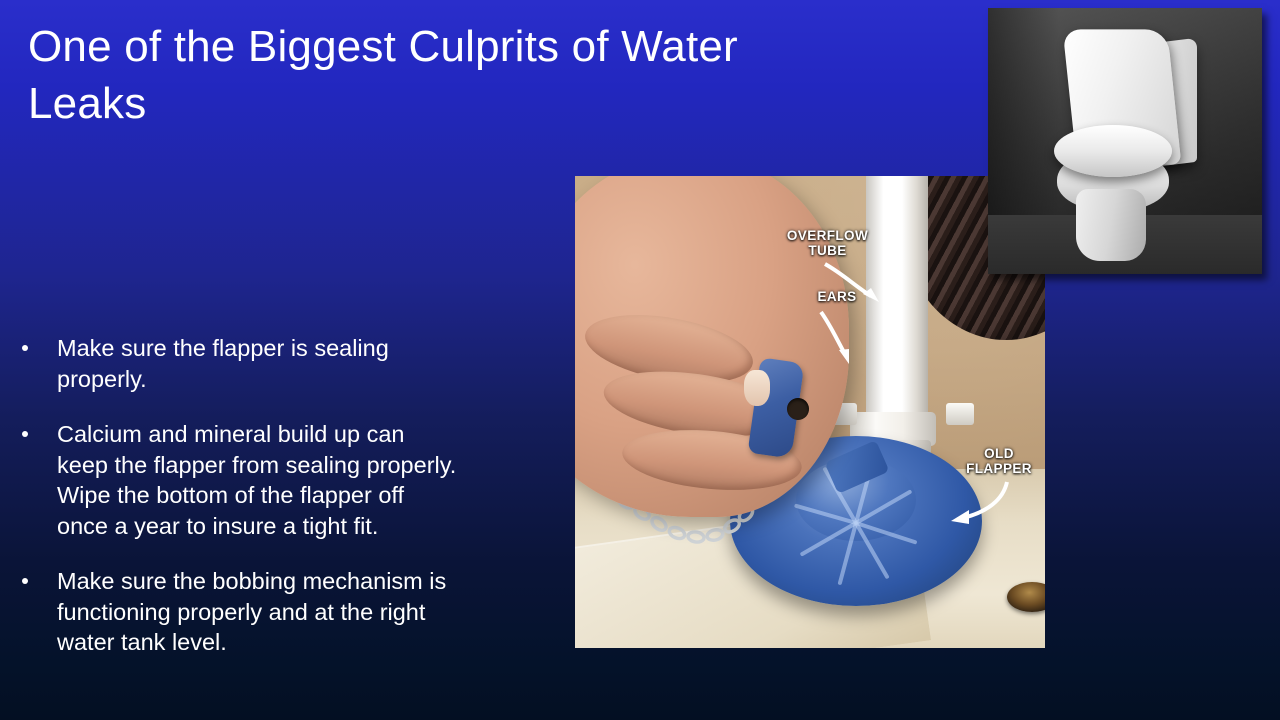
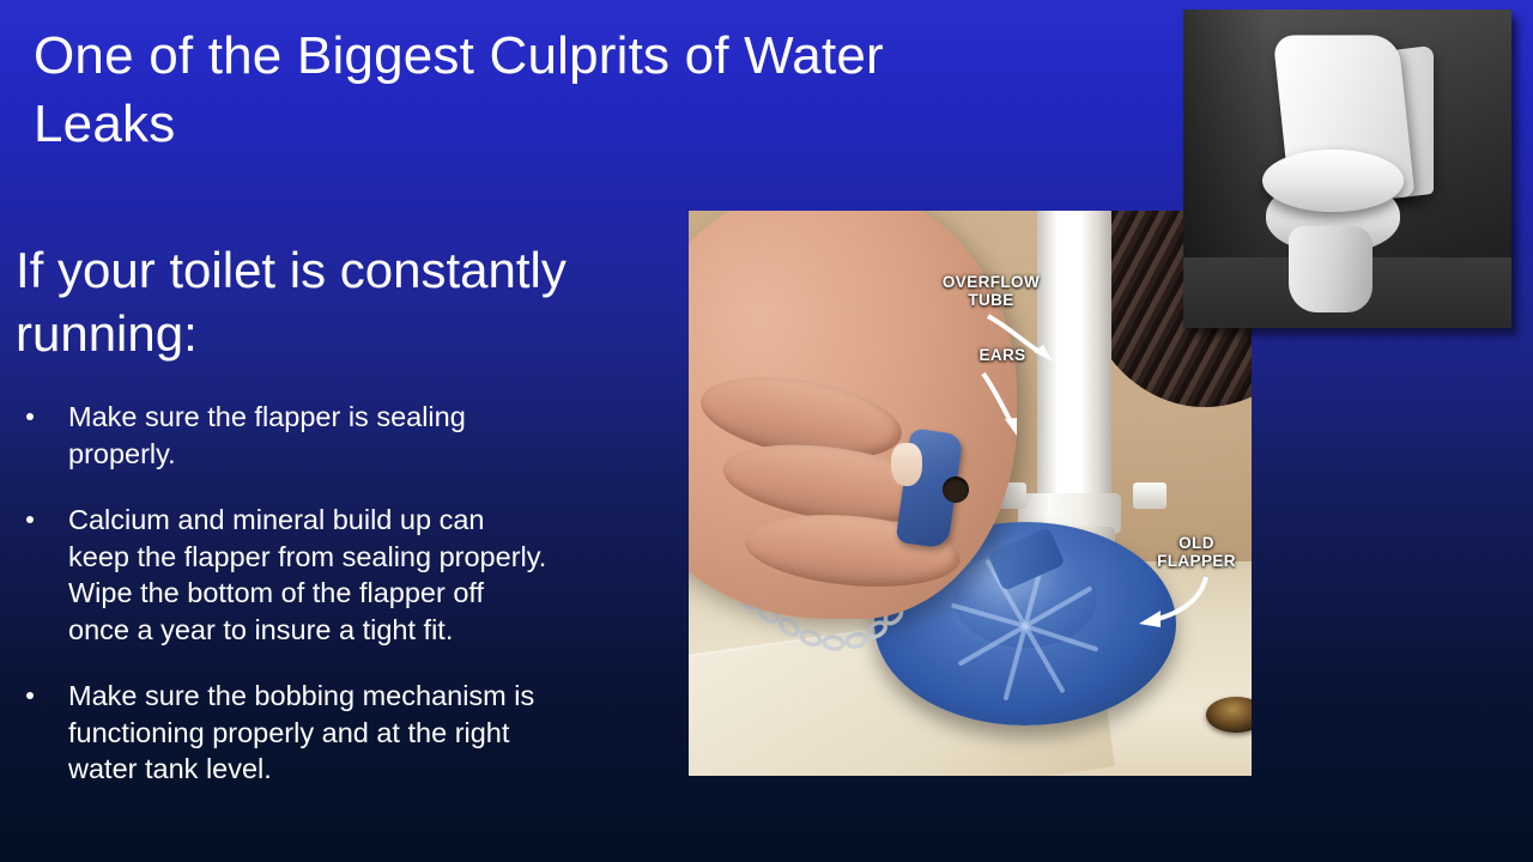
  One of the Biggest Culprits of Water
  Leaks
+ If your toilet is constantly
+ running:
  Make sure the flapper is sealing
  properly.
  Calcium and mineral build up can
  keep the flapper from sealing properly.
  Wipe the bottom of the flapper off
  once a year to insure a tight fit.
  Make sure the bobbing mechanism is
  functioning properly and at the right
  water tank level.
  OVERFLOW
  TUBE
  EARS
  OLD
  FLAPPER
